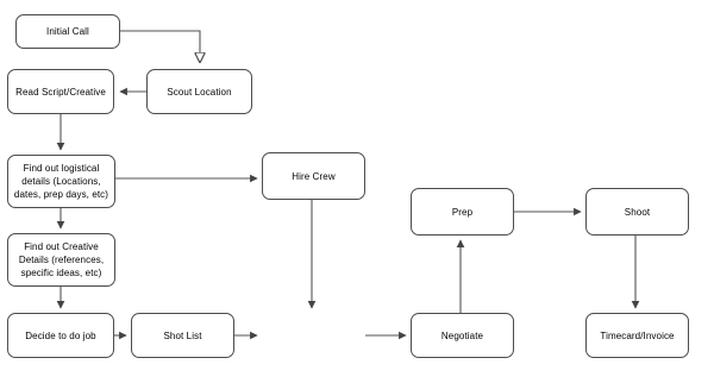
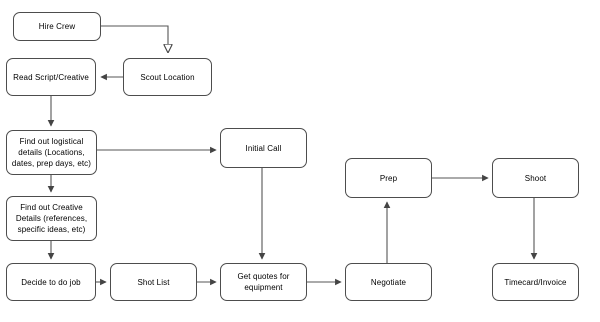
- Initial Call
+ Hire Crew
  Scout Location
  Read Script/Creative
  Find out logistical
  details (Locations,
  dates, prep days, etc)
  Find out Creative
  Details (references,
  specific ideas, etc)
  Decide to do job
  Shot List
- Hire Crew
+ Initial Call
+ Get quotes for
+ equipment
  Negotiate
  Prep
  Shoot
  Timecard/Invoice
